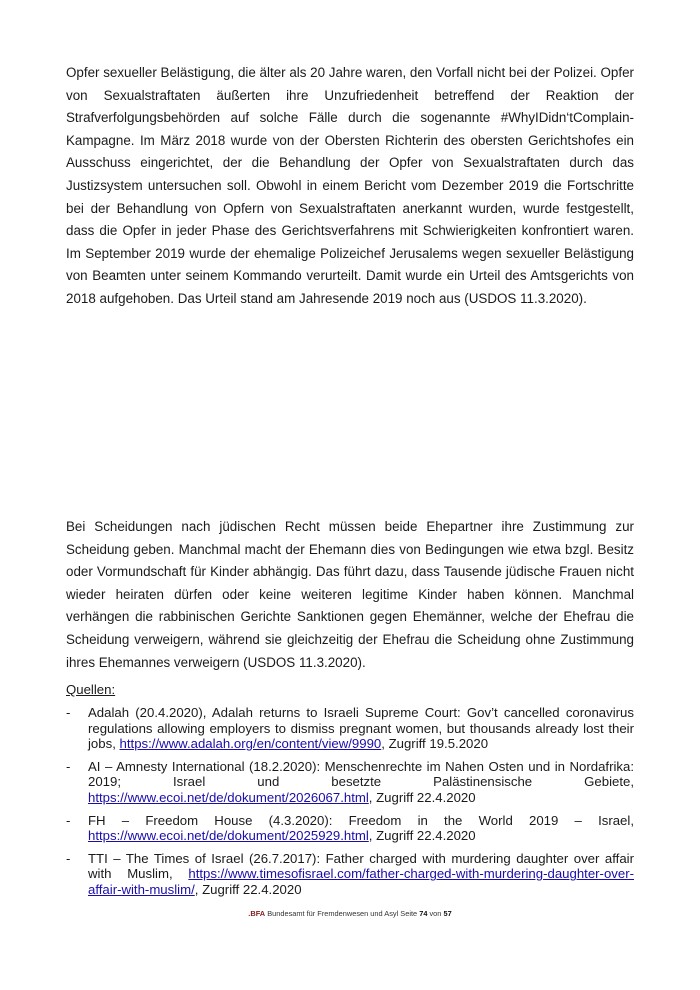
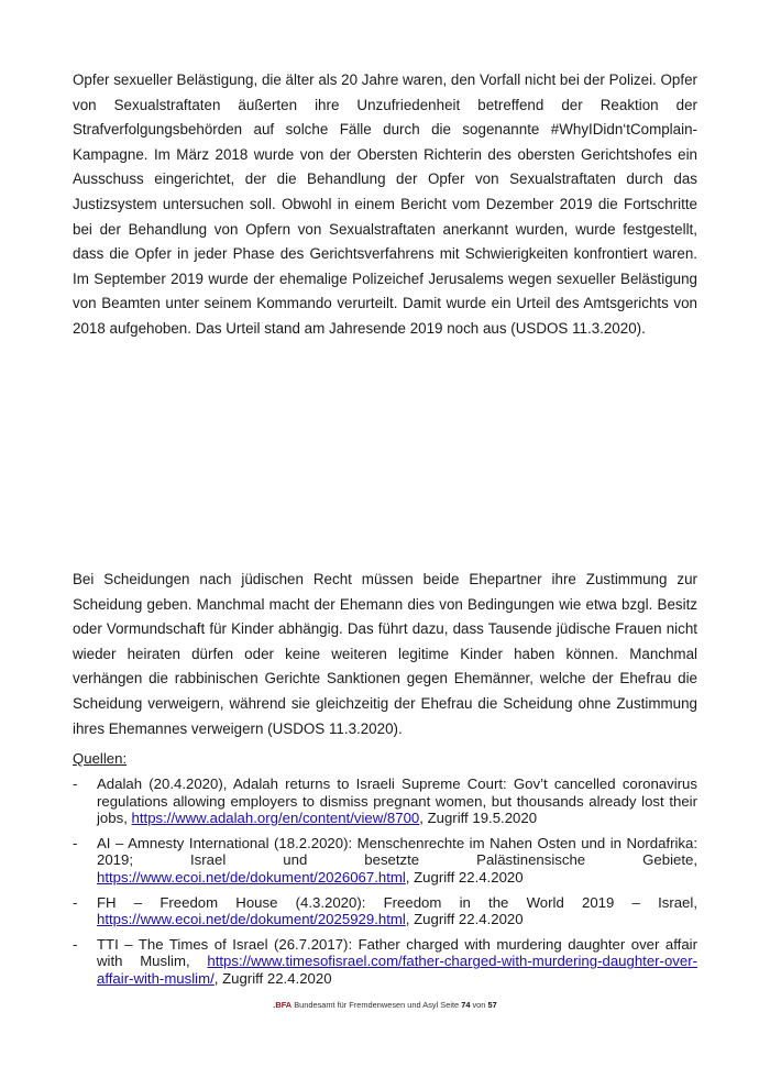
  Opfer sexueller Belästigung, die älter als 20 Jahre waren, den Vorfall nicht bei der Polizei. Opfer von Sexualstraftaten äußerten ihre Unzufriedenheit betreffend der Reaktion der Strafverfolgungsbehörden auf solche Fälle durch die sogenannte #WhyIDidn‘tComplain-Kampagne. Im März 2018 wurde von der Obersten Richterin des obersten Gerichtshofes ein Ausschuss eingerichtet, der die Behandlung der Opfer von Sexualstraftaten durch das Justizsystem untersuchen soll. Obwohl in einem Bericht vom Dezember 2019 die Fortschritte bei der Behandlung von Opfern von Sexualstraftaten anerkannt wurden, wurde festgestellt, dass die Opfer in jeder Phase des Gerichtsverfahrens mit Schwierigkeiten konfrontiert waren. Im September 2019 wurde der ehemalige Polizeichef Jerusalems wegen sexueller Belästigung von Beamten unter seinem Kommando verurteilt. Damit wurde ein Urteil des Amtsgerichts von 2018 aufgehoben. Das Urteil stand am Jahresende 2019 noch aus (USDOS 11.3.2020).
  Bei Scheidungen nach jüdischen Recht müssen beide Ehepartner ihre Zustimmung zur Scheidung geben. Manchmal macht der Ehemann dies von Bedingungen wie etwa bzgl. Besitz oder Vormundschaft für Kinder abhängig. Das führt dazu, dass Tausende jüdische Frauen nicht wieder heiraten dürfen oder keine weiteren legitime Kinder haben können. Manchmal verhängen die rabbinischen Gerichte Sanktionen gegen Ehemänner, welche der Ehefrau die Scheidung verweigern, während sie gleichzeitig der Ehefrau die Scheidung ohne Zustimmung ihres Ehemannes verweigern (USDOS 11.3.2020).
  Quellen:
  -
- Adalah (20.4.2020), Adalah returns to Israeli Supreme Court: Gov’t cancelled coronavirus regulations allowing employers to dismiss pregnant women, but thousands already lost their jobs, https://www.adalah.org/en/content/view/9990, Zugriff 19.5.2020
+ Adalah (20.4.2020), Adalah returns to Israeli Supreme Court: Gov’t cancelled coronavirus regulations allowing employers to dismiss pregnant women, but thousands already lost their jobs, https://www.adalah.org/en/content/view/8700, Zugriff 19.5.2020
  -
  AI – Amnesty International (18.2.2020): Menschenrechte im Nahen Osten und in Nordafrika: 2019; Israel und besetzte Palästinensische Gebiete, https://www.ecoi.net/de/dokument/2026067.html, Zugriff 22.4.2020
  -
  FH – Freedom House (4.3.2020): Freedom in the World 2019 – Israel, https://www.ecoi.net/de/dokument/2025929.html, Zugriff 22.4.2020
  -
  TTI – The Times of Israel (26.7.2017): Father charged with murdering daughter over affair with Muslim, https://www.timesofisrael.com/father-charged-with-murdering-daughter-over-affair-with-muslim/, Zugriff 22.4.2020
  .BFA Bundesamt für Fremdenwesen und Asyl Seite 74 von 57
